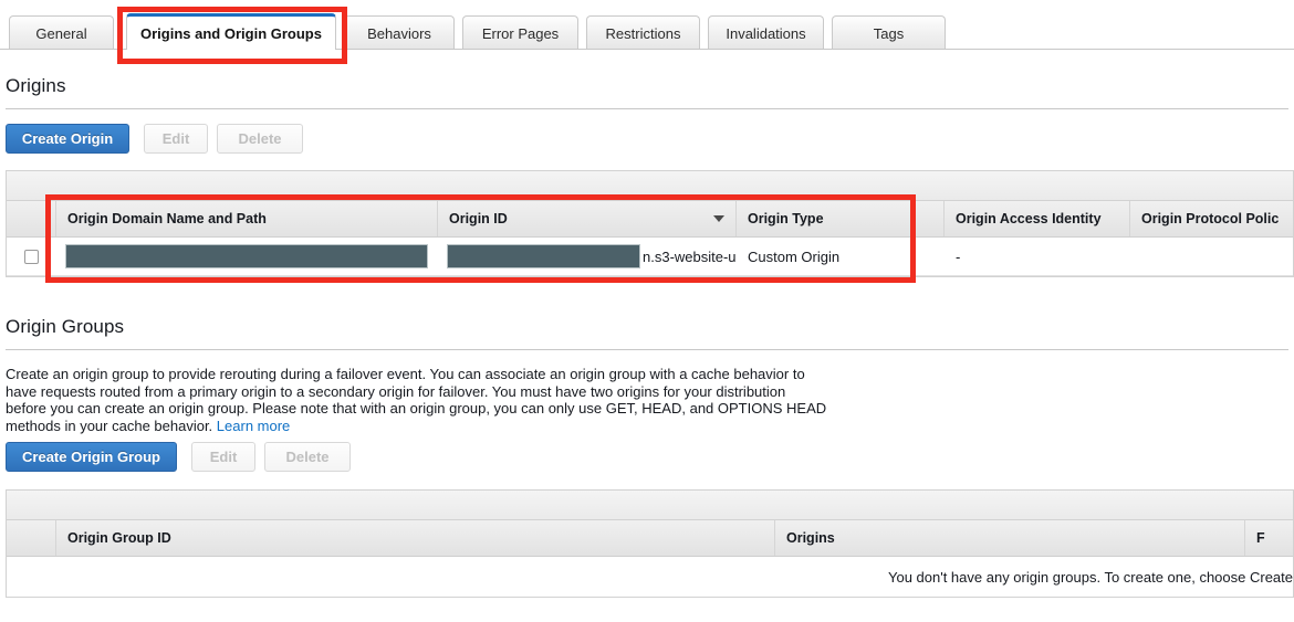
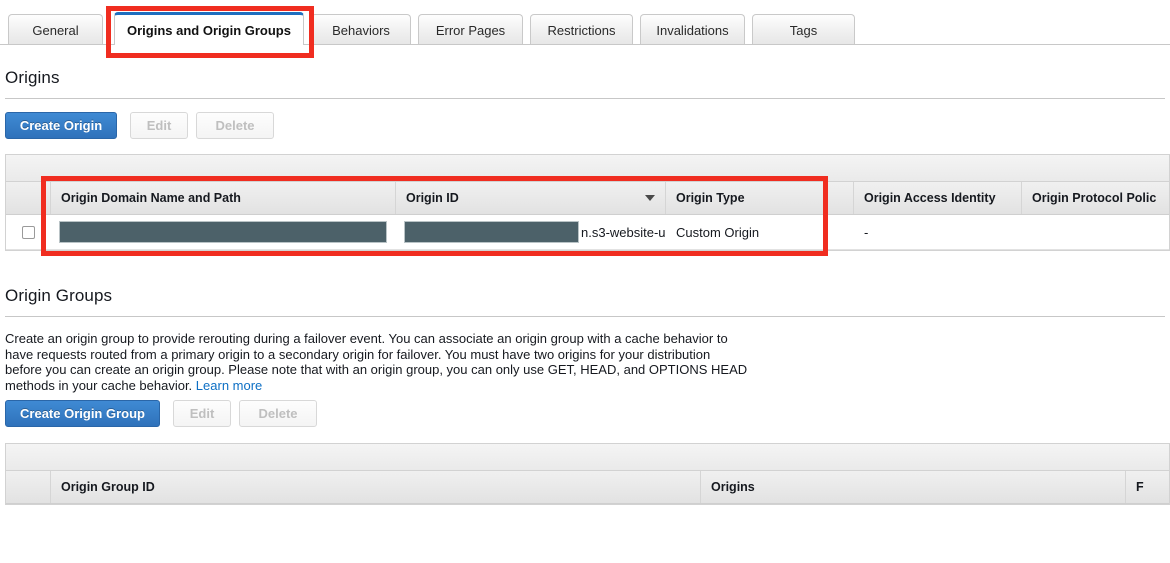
  General
  Origins and Origin Groups
  Behaviors
  Error Pages
  Restrictions
  Invalidations
  Tags
  Origins
  Create Origin
  Edit
  Delete
  Origin Domain Name and Path
  Origin ID
  Origin Type
  Origin Access Identity
  Origin Protocol Polic
  n.s3-website-u
  Custom Origin
  -
  Origin Groups
  Create an origin group to provide rerouting during a failover event. You can associate an origin group with a cache behavior to
  have requests routed from a primary origin to a secondary origin for failover. You must have two origins for your distribution
  before you can create an origin group. Please note that with an origin group, you can only use GET, HEAD, and OPTIONS HEAD
  methods in your cache behavior. Learn more
  Create Origin Group
  Edit
  Delete
  Origin Group ID
  Origins
  F
- You don't have any origin groups. To create one, choose Create
